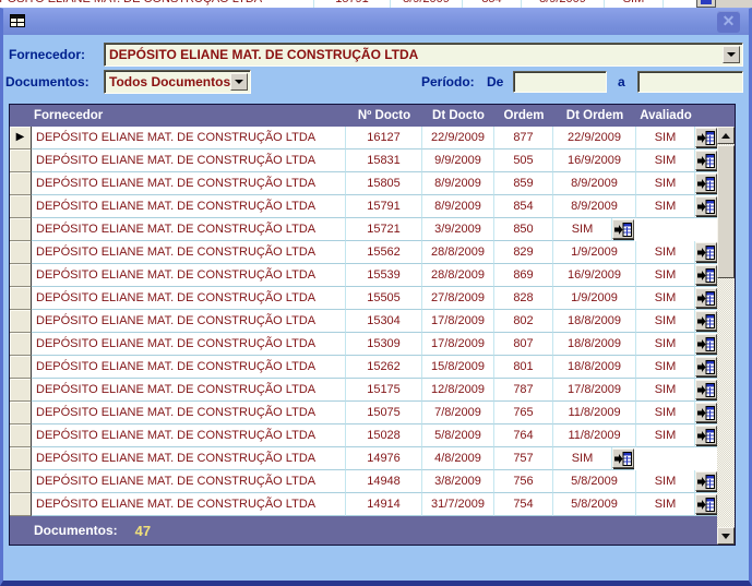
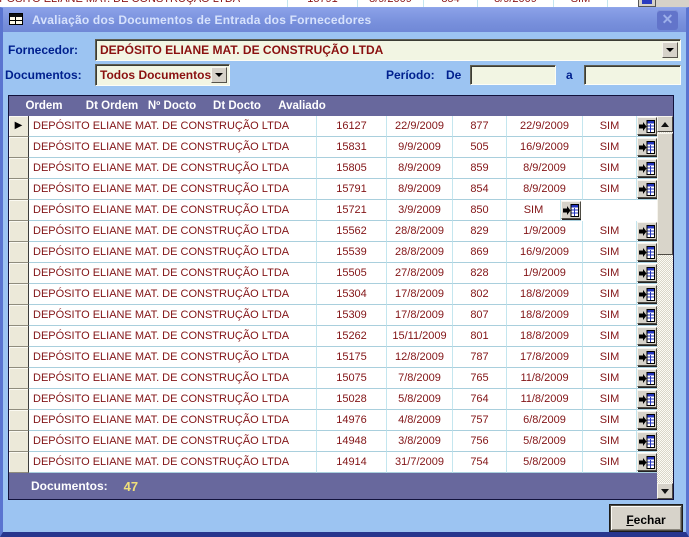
+ Avaliação dos Documentos de Entrada dos Fornecedores
  ✕
  Fornecedor:
  DEPÓSITO ELIANE MAT. DE CONSTRUÇÃO LTDA
  Documentos:
  Todos Documentos
  Período:
  De
  a
- Fornecedor
- Nº Docto
+ Ordem
- Dt Docto
+ Dt Ordem
- Ordem
+ Nº Docto
- Dt Ordem
+ Dt Docto
  Avaliado
  ▶
  DEPÓSITO ELIANE MAT. DE CONSTRUÇÃO LTDA
  16127
  22/9/2009
  877
  22/9/2009
  SIM
  DEPÓSITO ELIANE MAT. DE CONSTRUÇÃO LTDA
  15831
  9/9/2009
  505
  16/9/2009
  SIM
  DEPÓSITO ELIANE MAT. DE CONSTRUÇÃO LTDA
  15805
  8/9/2009
  859
  8/9/2009
  SIM
  DEPÓSITO ELIANE MAT. DE CONSTRUÇÃO LTDA
  15791
  8/9/2009
  854
  8/9/2009
  SIM
  DEPÓSITO ELIANE MAT. DE CONSTRUÇÃO LTDA
  15721
  3/9/2009
  850
  SIM
  DEPÓSITO ELIANE MAT. DE CONSTRUÇÃO LTDA
  15562
  28/8/2009
  829
  1/9/2009
  SIM
  DEPÓSITO ELIANE MAT. DE CONSTRUÇÃO LTDA
  15539
  28/8/2009
  869
  16/9/2009
  SIM
  DEPÓSITO ELIANE MAT. DE CONSTRUÇÃO LTDA
  15505
  27/8/2009
  828
  1/9/2009
  SIM
  DEPÓSITO ELIANE MAT. DE CONSTRUÇÃO LTDA
  15304
  17/8/2009
  802
  18/8/2009
  SIM
  DEPÓSITO ELIANE MAT. DE CONSTRUÇÃO LTDA
  15309
  17/8/2009
  807
  18/8/2009
  SIM
  DEPÓSITO ELIANE MAT. DE CONSTRUÇÃO LTDA
  15262
- 15/8/2009
+ 15/11/2009
  801
  18/8/2009
  SIM
  DEPÓSITO ELIANE MAT. DE CONSTRUÇÃO LTDA
  15175
  12/8/2009
  787
  17/8/2009
  SIM
  DEPÓSITO ELIANE MAT. DE CONSTRUÇÃO LTDA
  15075
  7/8/2009
  765
  11/8/2009
  SIM
  DEPÓSITO ELIANE MAT. DE CONSTRUÇÃO LTDA
  15028
  5/8/2009
  764
  11/8/2009
  SIM
  DEPÓSITO ELIANE MAT. DE CONSTRUÇÃO LTDA
  14976
  4/8/2009
  757
+ 6/8/2009
  SIM
  DEPÓSITO ELIANE MAT. DE CONSTRUÇÃO LTDA
  14948
  3/8/2009
  756
  5/8/2009
  SIM
  DEPÓSITO ELIANE MAT. DE CONSTRUÇÃO LTDA
  14914
  31/7/2009
  754
  5/8/2009
  SIM
  Documentos:
  47
+ Fechar
